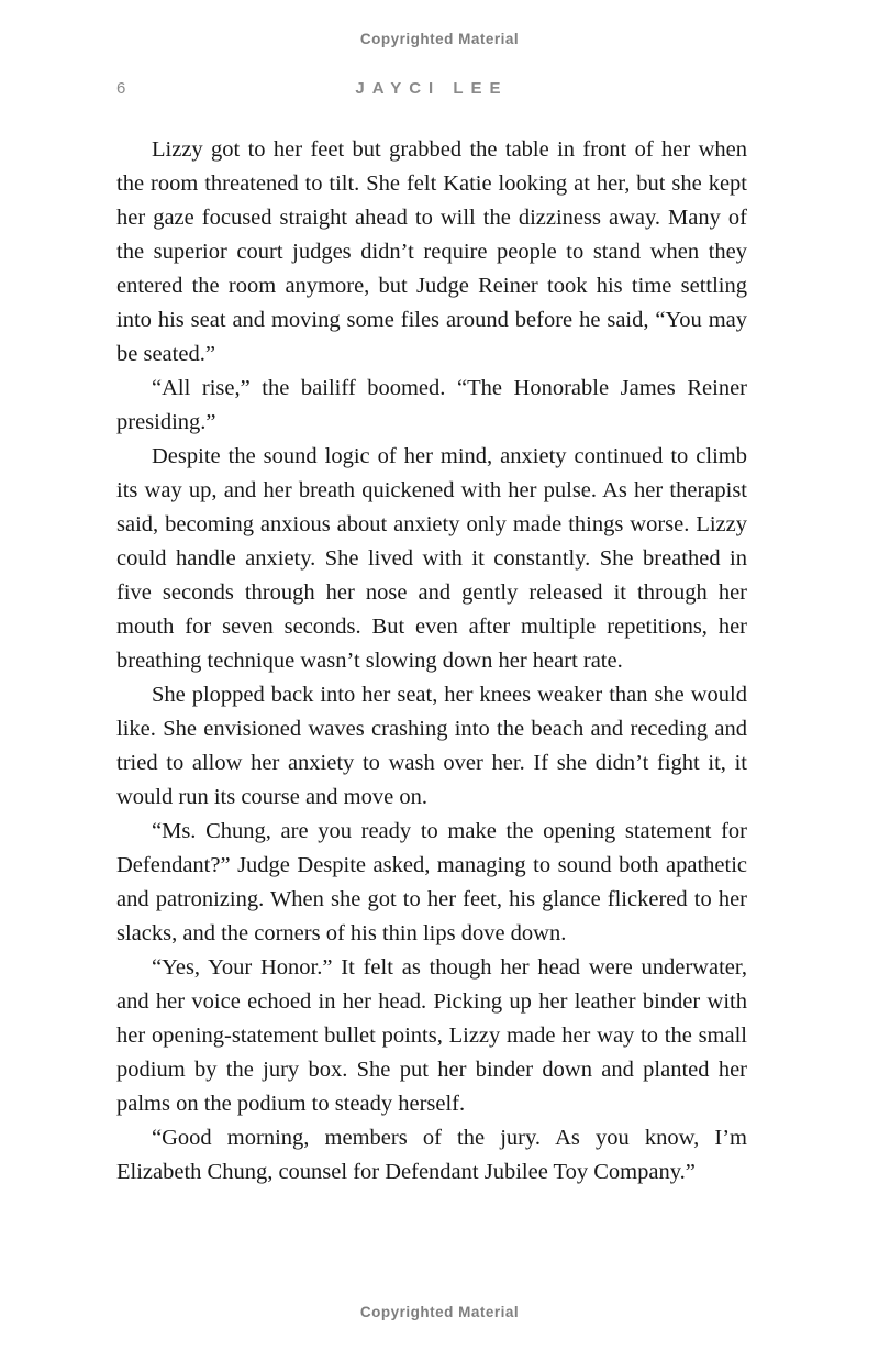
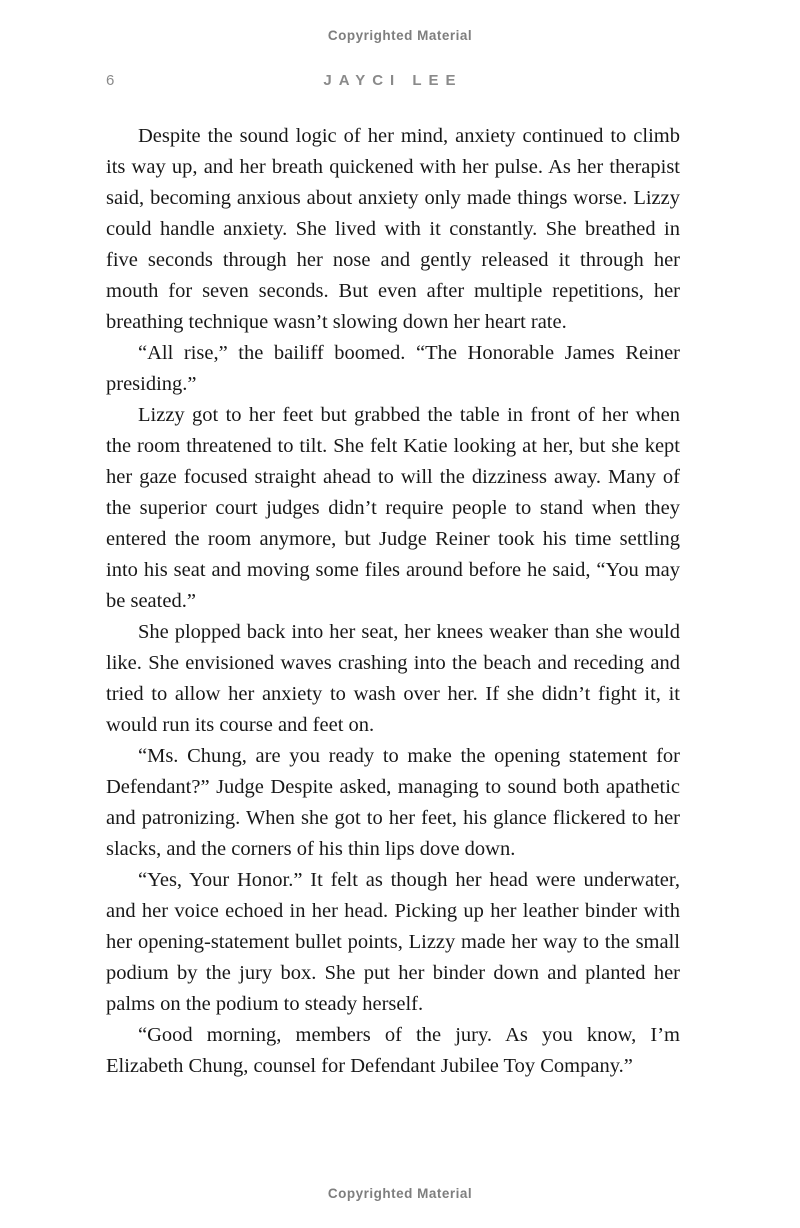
  Copyrighted Material
  6
  JAYCI LEE
- Lizzy got to her feet but grabbed the table in front of her when the room threatened to tilt. She felt Katie looking at her, but she kept her gaze focused straight ahead to will the dizziness away. Many of the superior court judges didn’t require people to stand when they entered the room anymore, but Judge Reiner took his time settling into his seat and moving some files around before he said, “You may be seated.”
+ Despite the sound logic of her mind, anxiety continued to climb its way up, and her breath quickened with her pulse. As her therapist said, becoming anxious about anxiety only made things worse. Lizzy could handle anxiety. She lived with it constantly. She breathed in five seconds through her nose and gently released it through her mouth for seven seconds. But even after multiple repetitions, her breathing technique wasn’t slowing down her heart rate.
  “All rise,” the bailiff boomed. “The Honorable James Reiner presiding.”
- Despite the sound logic of her mind, anxiety continued to climb its way up, and her breath quickened with her pulse. As her therapist said, becoming anxious about anxiety only made things worse. Lizzy could handle anxiety. She lived with it constantly. She breathed in five seconds through her nose and gently released it through her mouth for seven seconds. But even after multiple repetitions, her breathing technique wasn’t slowing down her heart rate.
+ Lizzy got to her feet but grabbed the table in front of her when the room threatened to tilt. She felt Katie looking at her, but she kept her gaze focused straight ahead to will the dizziness away. Many of the superior court judges didn’t require people to stand when they entered the room anymore, but Judge Reiner took his time settling into his seat and moving some files around before he said, “You may be seated.”
- She plopped back into her seat, her knees weaker than she would like. She envisioned waves crashing into the beach and receding and tried to allow her anxiety to wash over her. If she didn’t fight it, it would run its course and move on.
+ She plopped back into her seat, her knees weaker than she would like. She envisioned waves crashing into the beach and receding and tried to allow her anxiety to wash over her. If she didn’t fight it, it would run its course and feet on.
  “Ms. Chung, are you ready to make the opening statement for Defendant?” Judge Despite asked, managing to sound both apathetic and patronizing. When she got to her feet, his glance flickered to her slacks, and the corners of his thin lips dove down.
  “Yes, Your Honor.” It felt as though her head were underwater, and her voice echoed in her head. Picking up her leather binder with her opening-statement bullet points, Lizzy made her way to the small podium by the jury box. She put her binder down and planted her palms on the podium to steady herself.
  “Good morning, members of the jury. As you know, I’m Elizabeth Chung, counsel for Defendant Jubilee Toy Company.”
  Copyrighted Material
